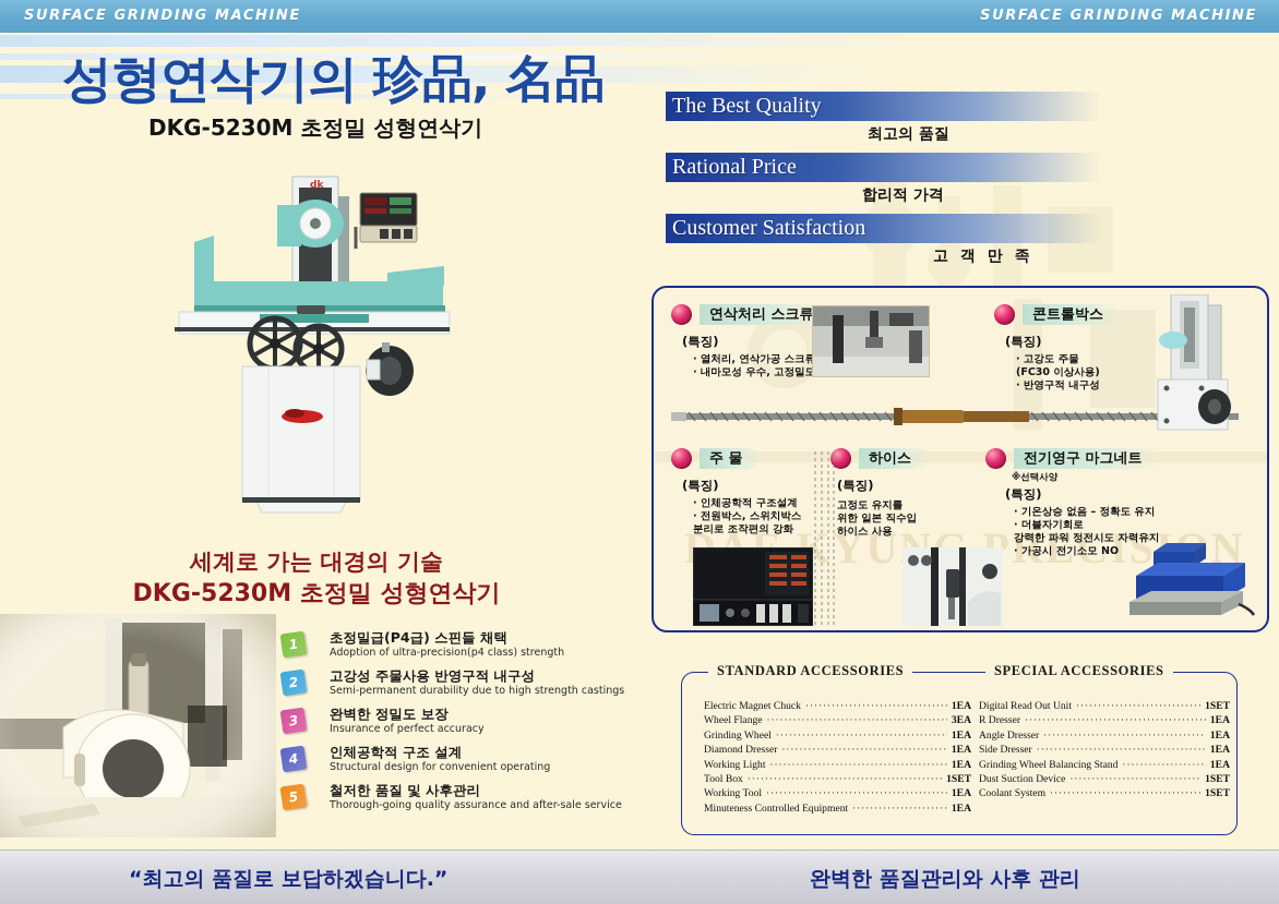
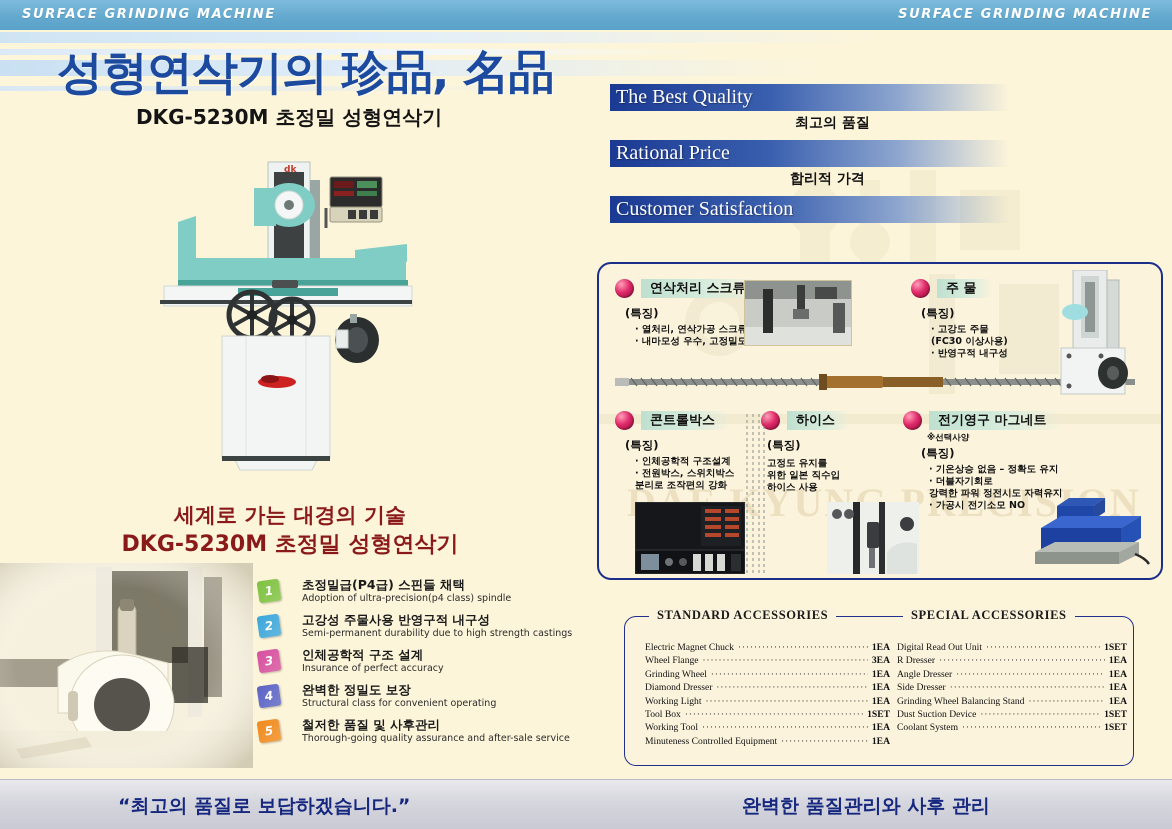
  SURFACE GRINDING MACHINE
  SURFACE GRINDING MACHINE
  성형연삭기의 珍品, 名品
  DKG-5230M 초정밀 성형연삭기
  dk
  세계로 가는 대경의 기술
  DKG-5230M 초정밀 성형연삭기
  초정밀급(P4급) 스핀들 채택
- Adoption of ultra-precision(p4 class) strength
+ Adoption of ultra-precision(p4 class) spindle
  고강성 주물사용 반영구적 내구성
  Semi-permanent durability due to high strength castings
- 완벽한 정밀도 보장
+ 인체공학적 구조 설계
  Insurance of perfect accuracy
- 인체공학적 구조 설계
+ 완벽한 정밀도 보장
- Structural design for convenient operating
+ Structural class for convenient operating
  철저한 품질 및 사후관리
  Thorough-going quality assurance and after-sale service
  The Best Quality
  최고의 품질
  Rational Price
  합리적 가격
  Customer Satisfaction
- 고 객 만 족
  연삭처리 스크류
  (특징)
  · 열처리, 연삭가공 스크류
  · 내마모성 우수, 고정밀도
- 콘트롤박스
+ 주 물
  (특징)
  · 고강도 주물
  (FC30 이상사용)
  · 반영구적 내구성
- 주 물
+ 콘트롤박스
  (특징)
  · 인체공학적 구조설계
  · 전원박스, 스위치박스
  분리로 조작편의 강화
  하이스
  (특징)
  고정도 유지를
  위한 일본 직수입
  하이스 사용
  전기영구 마그네트
  ※선택사양
  (특징)
  · 기온상승 없음 – 정확도 유지
  · 더블자기회로
  강력한 파워 정전시도 자력유지
  · 가공시 전기소모 NO
  STANDARD ACCESSORIES
  SPECIAL ACCESSORIES
  Electric Magnet Chuck
  1EA
  Wheel Flange
  3EA
  Grinding Wheel
  1EA
  Diamond Dresser
  1EA
  Working Light
  1EA
  Tool Box
  1SET
  Working Tool
  1EA
  Minuteness Controlled Equipment
  1EA
  Digital Read Out Unit
  1SET
  R Dresser
  1EA
  Angle Dresser
  1EA
  Side Dresser
  1EA
  Grinding Wheel Balancing Stand
  1EA
  Dust Suction Device
  1SET
  Coolant System
  1SET
  “최고의 품질로 보답하겠습니다.”
  완벽한 품질관리와 사후 관리
